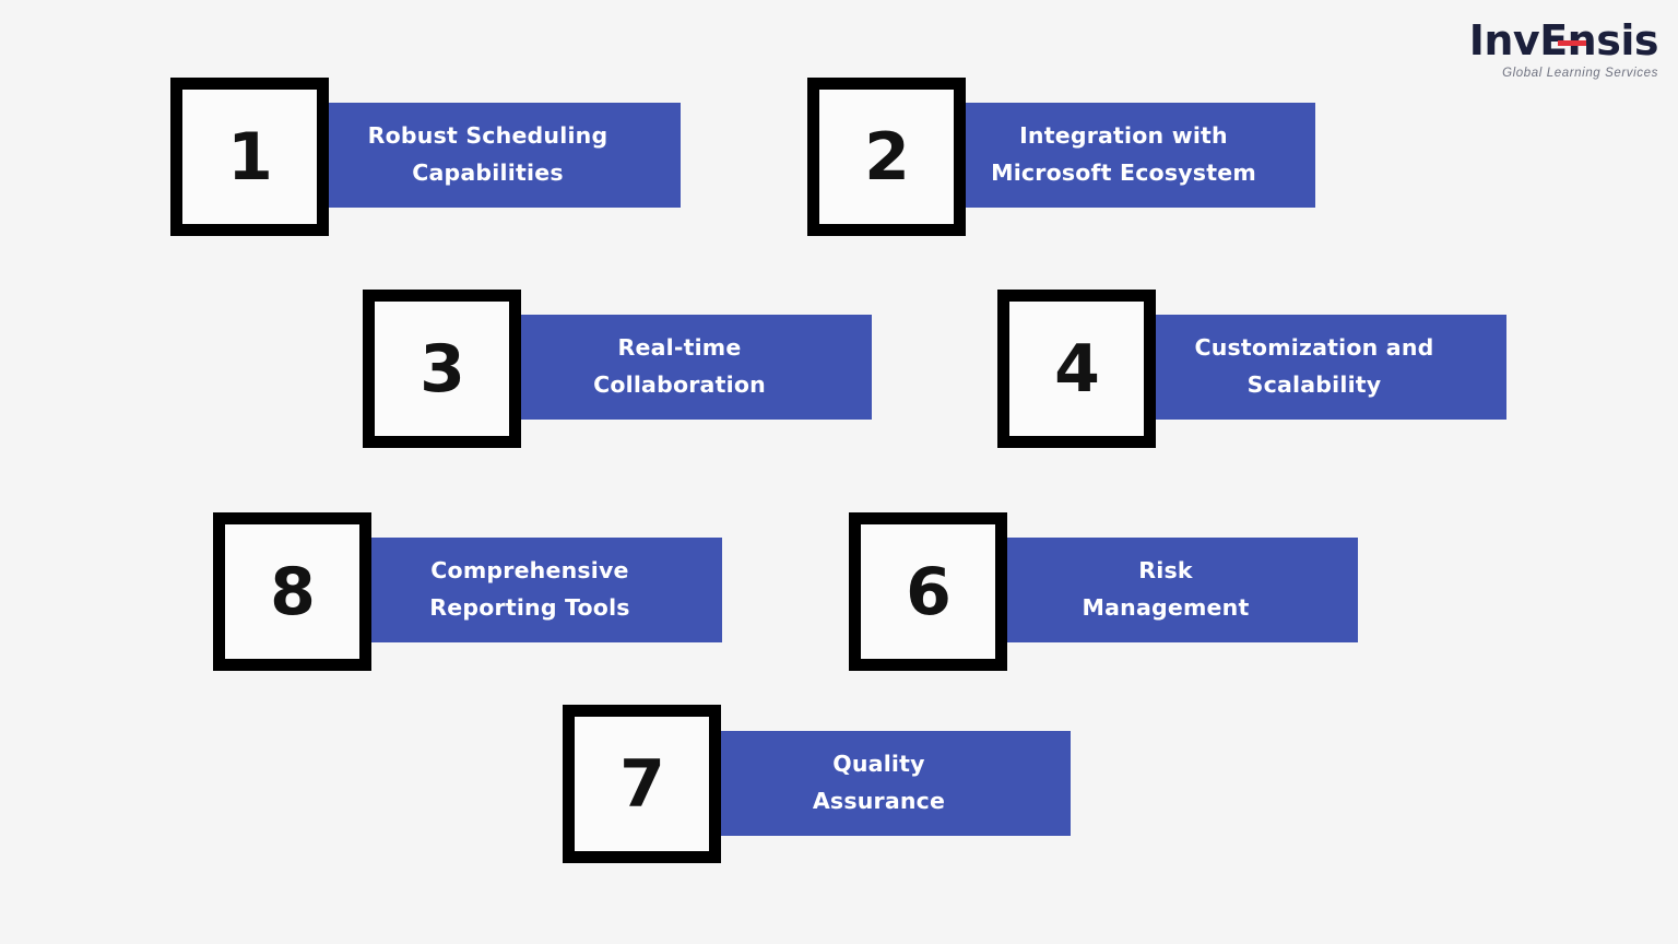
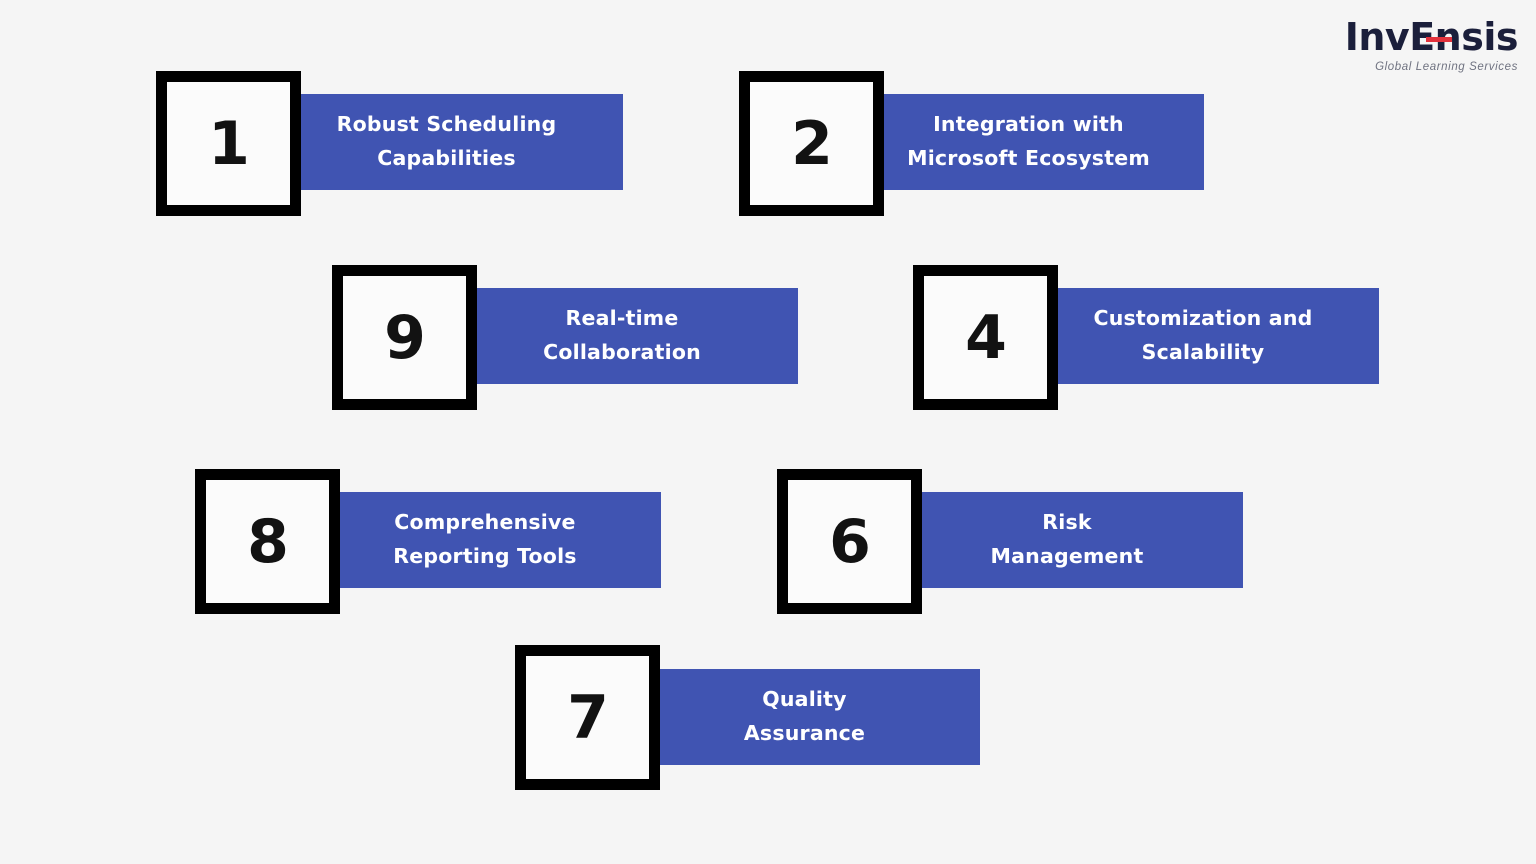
  InvE sis
  Global Learning Services
  Robust Scheduling
  Capabilities
  1
  Integration with
  Microsoft Ecosystem
  2
  Real-time
  Collaboration
- 3
+ 9
  Customization and
  Scalability
  4
  Comprehensive
  Reporting Tools
  8
  Risk
  Management
  6
  Quality
  Assurance
  7
